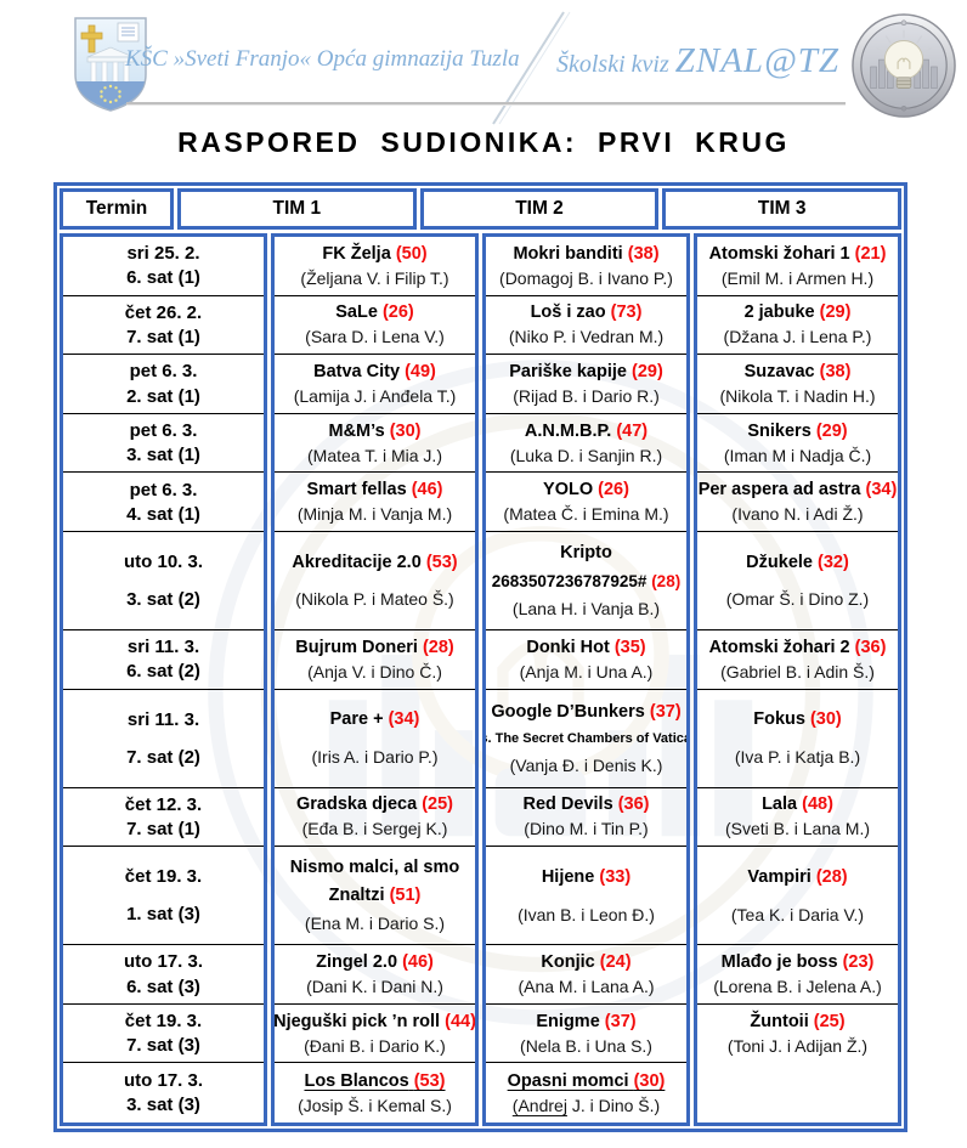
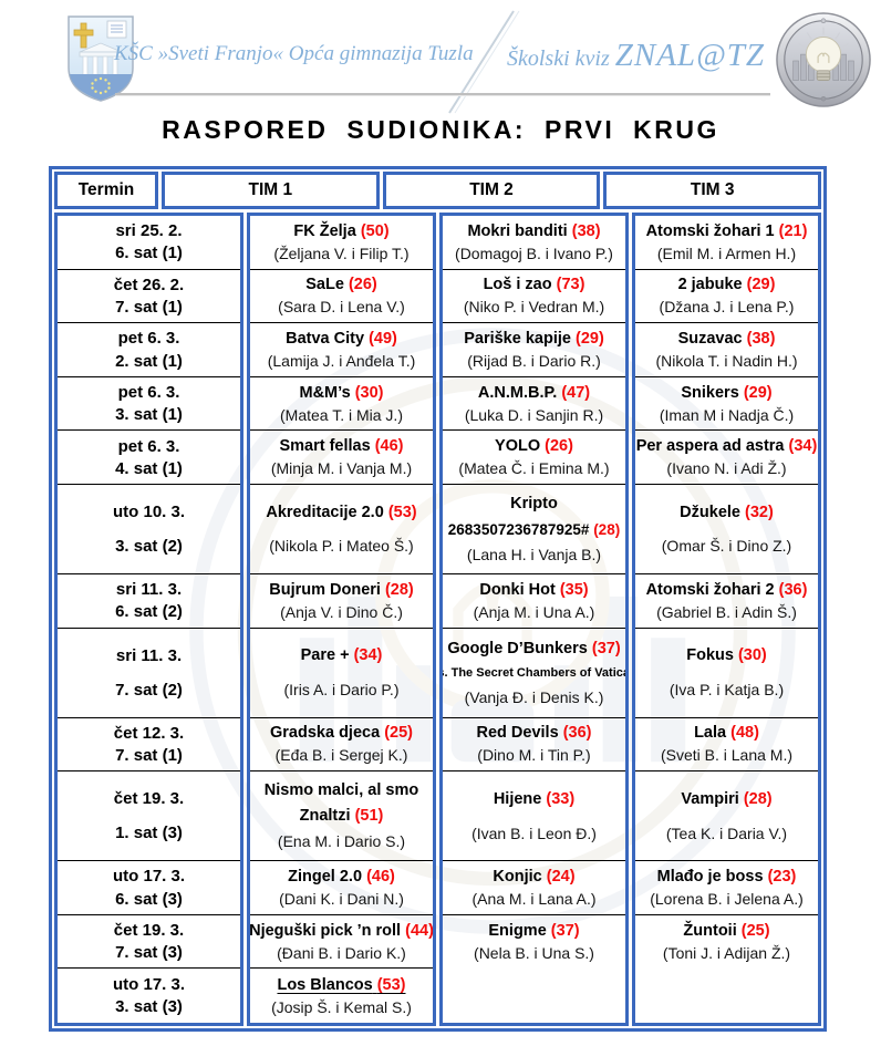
  KŠC »Sveti Franjo« Opća gimnazija Tuzla
  Školski kviz ZNAL@TZ
  RASPORED SUDIONIKA: PRVI KRUG
  Termin
  TIM 1
  TIM 2
  TIM 3
  sri 25. 2.
  6. sat (1)
  čet 26. 2.
  7. sat (1)
  pet 6. 3.
  2. sat (1)
  pet 6. 3.
  3. sat (1)
  pet 6. 3.
  4. sat (1)
  uto 10. 3.
  3. sat (2)
  sri 11. 3.
  6. sat (2)
  sri 11. 3.
  7. sat (2)
  čet 12. 3.
  7. sat (1)
  čet 19. 3.
  1. sat (3)
  uto 17. 3.
  6. sat (3)
  čet 19. 3.
  7. sat (3)
  uto 17. 3.
  3. sat (3)
  FK Želja (50)
  (Željana V. i Filip T.)
  SaLe (26)
  (Sara D. i Lena V.)
  Batva City (49)
  (Lamija J. i Anđela T.)
  M&M’s (30)
  (Matea T. i Mia J.)
  Smart fellas (46)
  (Minja M. i Vanja M.)
  Akreditacije 2.0 (53)
  (Nikola P. i Mateo Š.)
  Bujrum Doneri (28)
  (Anja V. i Dino Č.)
  Pare + (34)
  (Iris A. i Dario P.)
  Gradska djeca (25)
  (Eđa B. i Sergej K.)
  Nismo malci, al smo
  Znaltzi (51)
  (Ena M. i Dario S.)
  Zingel 2.0 (46)
  (Dani K. i Dani N.)
  Njeguški pick ’n roll (44)
  (Đani B. i Dario K.)
  Los Blancos (53)
  (Josip Š. i Kemal S.)
  Mokri banditi (38)
  (Domagoj B. i Ivano P.)
  Loš i zao (73)
  (Niko P. i Vedran M.)
  Pariške kapije (29)
  (Rijad B. i Dario R.)
  A.N.M.B.P. (47)
  (Luka D. i Sanjin R.)
  YOLO (26)
  (Matea Č. i Emina M.)
  Kripto
  2683507236787925# (28)
  (Lana H. i Vanja B.)
  Donki Hot (35)
  (Anja M. i Una A.)
  Google D’Bunkers (37)
  . The Secret Chambers of Vatic
  (Vanja Đ. i Denis K.)
  Red Devils (36)
  (Dino M. i Tin P.)
  Hijene (33)
  (Ivan B. i Leon Đ.)
  Konjic (24)
  (Ana M. i Lana A.)
  Enigme (37)
  (Nela B. i Una S.)
- Opasni momci (30)
- (Andrej J. i Dino Š.)
  Atomski žohari 1 (21)
  (Emil M. i Armen H.)
  2 jabuke (29)
  (Džana J. i Lena P.)
  Suzavac (38)
  (Nikola T. i Nadin H.)
  Snikers (29)
  (Iman M i Nadja Č.)
  Per aspera ad astra (34)
  (Ivano N. i Adi Ž.)
  Džukele (32)
  (Omar Š. i Dino Z.)
  Atomski žohari 2 (36)
  (Gabriel B. i Adin Š.)
  Fokus (30)
  (Iva P. i Katja B.)
  Lala (48)
  (Sveti B. i Lana M.)
  Vampiri (28)
  (Tea K. i Daria V.)
  Mlađo je boss (23)
  (Lorena B. i Jelena A.)
  Žuntoii (25)
  (Toni J. i Adijan Ž.)
